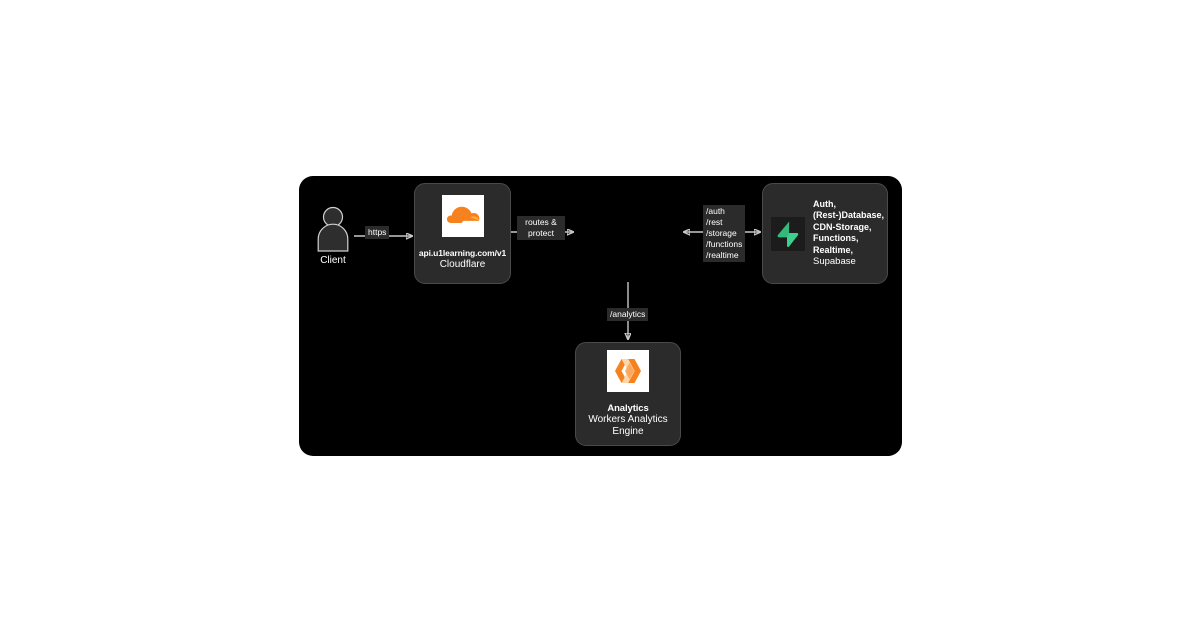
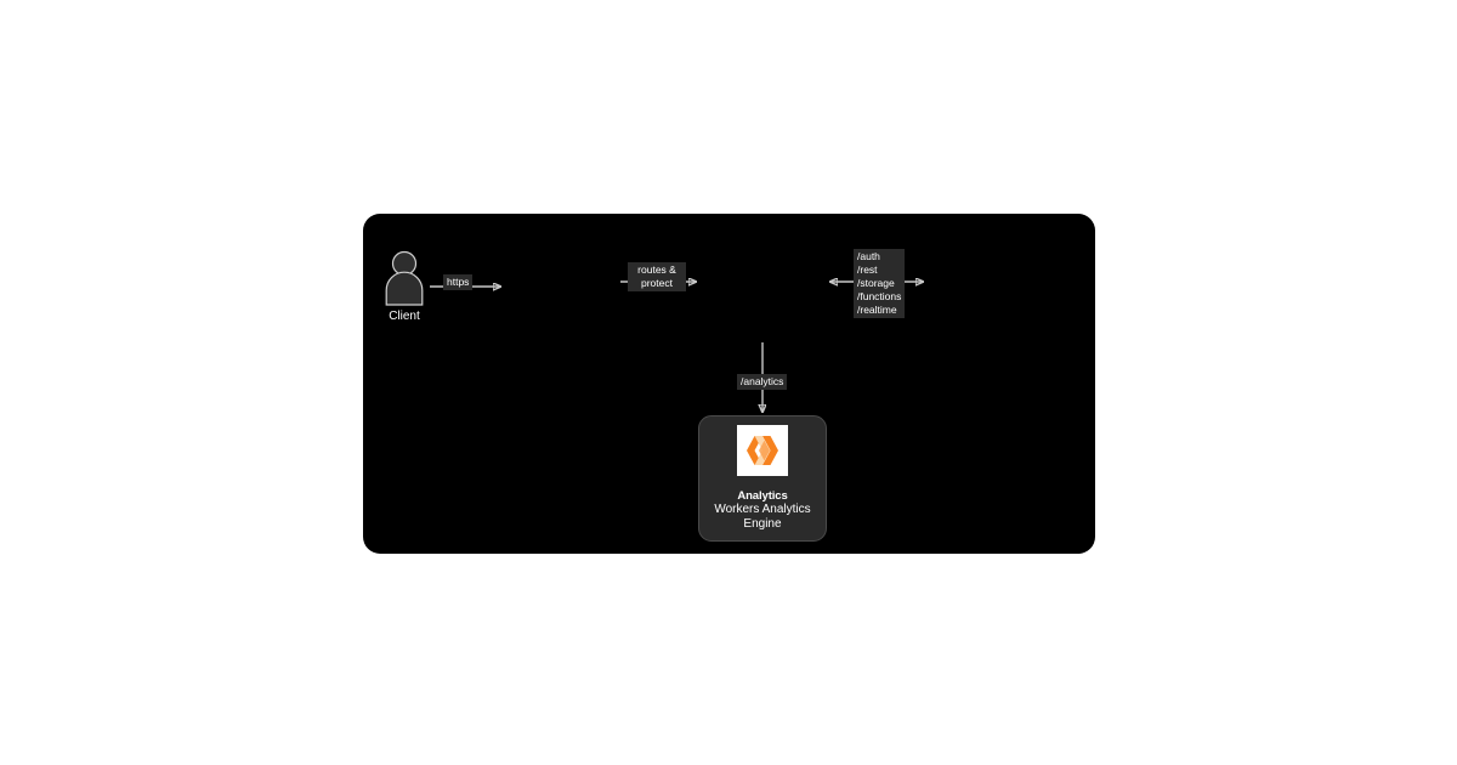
  Client
- api.u1learning.com/v1
- Cloudflare
- Auth,
- (Rest-)Database,
- CDN-Storage,
- Functions,
- Realtime,
- Supabase
  Analytics
  Workers Analytics
  Engine
  https
  routes &
  protect
  /auth
  /rest
  /storage
  /functions
  /realtime
  /analytics
